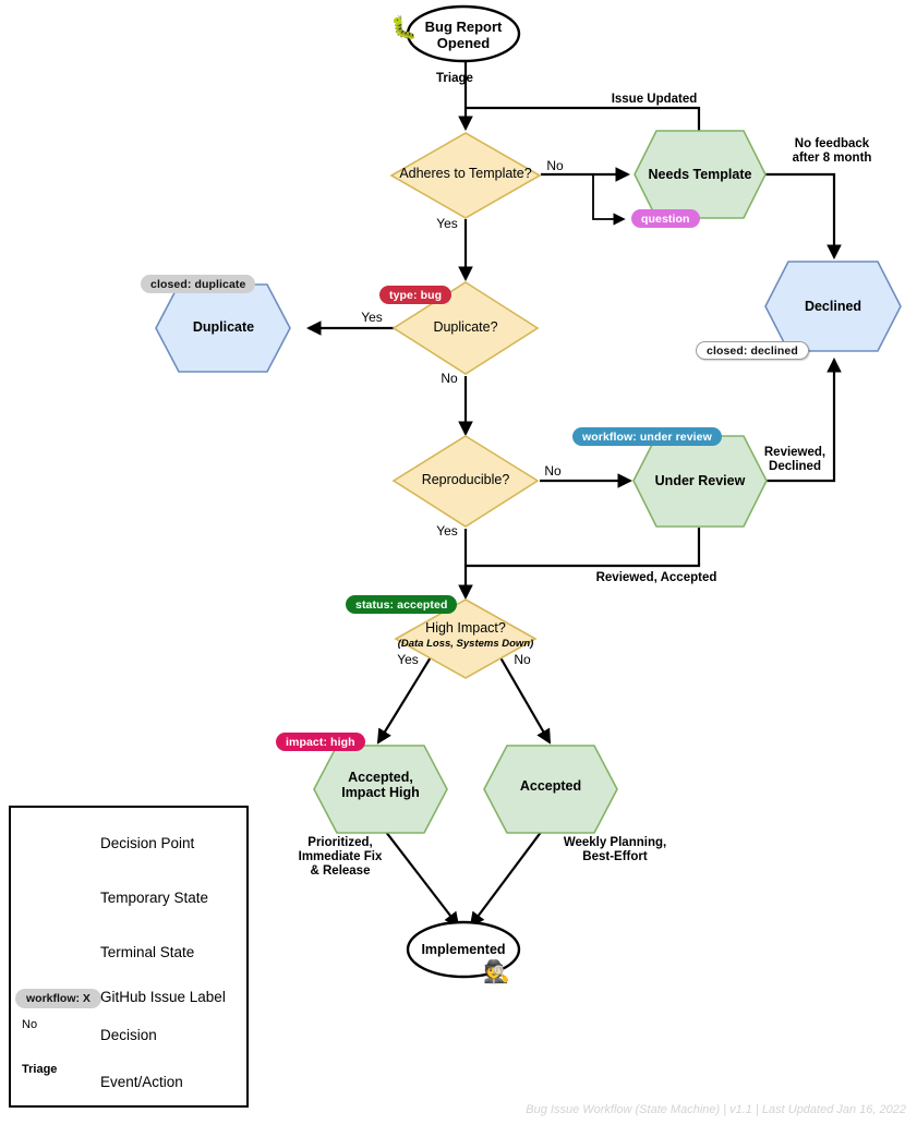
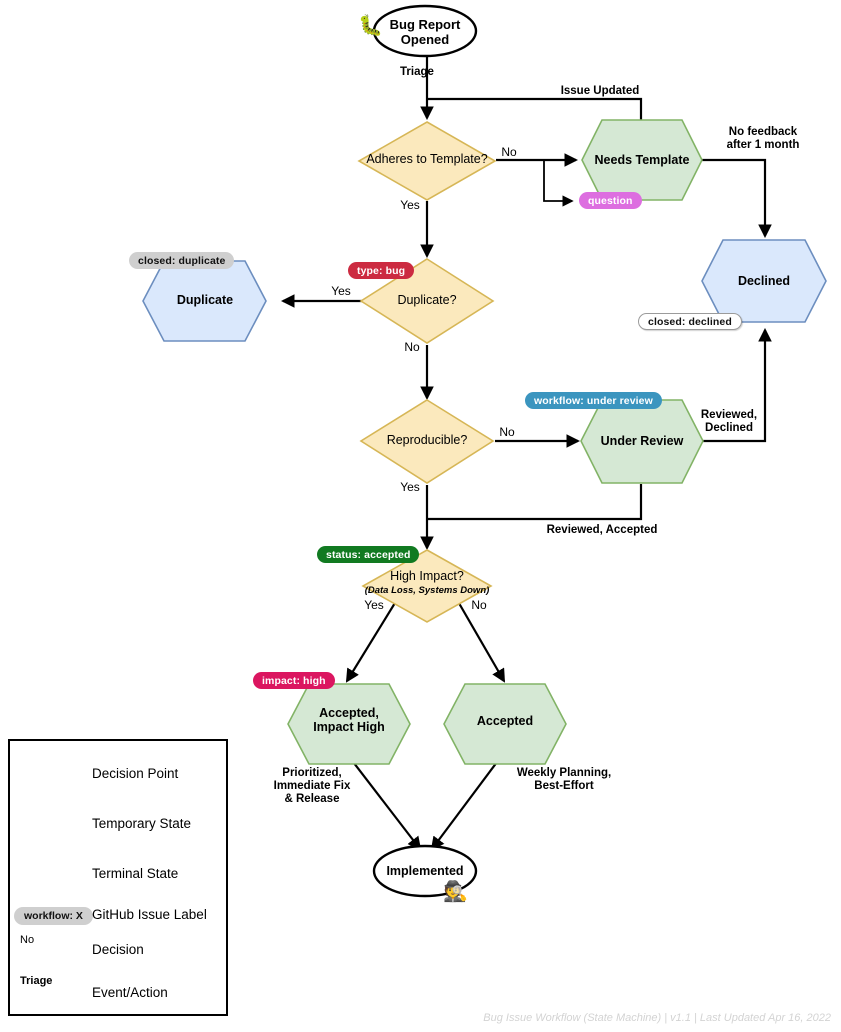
  🐛
  🕵️
  Bug Report
  Opened
  Triage
  Issue Updated
  Adheres to Template?
  No
  Yes
  Needs Template
  question
  No feedback
- after 8 month
+ after 1 month
  Declined
  closed: declined
  type: bug
  Duplicate?
  Yes
  No
  Duplicate
  closed: duplicate
  Reproducible?
  No
  Yes
  workflow: under review
  Under Review
  Reviewed,
  Declined
  Reviewed, Accepted
  status: accepted
  High Impact?
  (Data Loss, Systems Down)
  Yes
  No
  impact: high
  Accepted,
  Impact High
  Accepted
  Prioritized,
  Immediate Fix
  & Release
  Weekly Planning,
  Best-Effort
  Implemented
  Decision Point
  Temporary State
  Terminal State
  workflow: X
  GitHub Issue Label
  No
  Decision
  Triage
  Event/Action
- Bug Issue Workflow (State Machine) | v1.1 | Last Updated Jan 16, 2022
+ Bug Issue Workflow (State Machine) | v1.1 | Last Updated Apr 16, 2022
